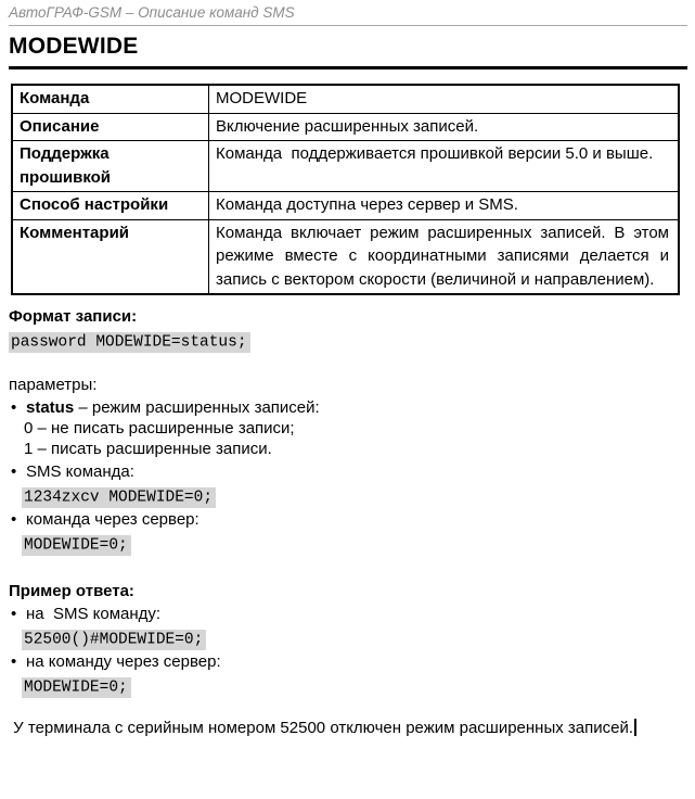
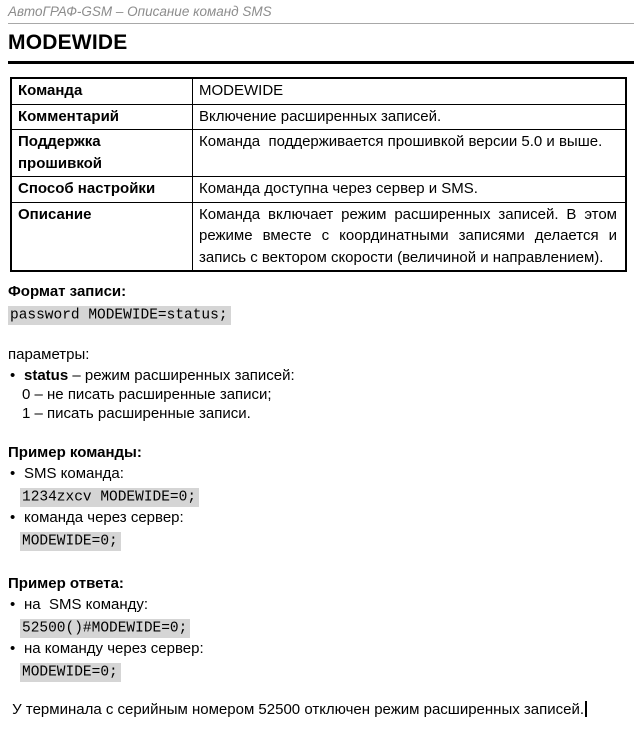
  АвтоГРАФ-GSM – Описание команд SMS
  MODEWIDE
  Команда	MODEWIDE
- Описание	Включение расширенных записей.
+ Комментарий	Включение расширенных записей.
  Поддержка прошивкой	Команда поддерживается прошивкой версии 5.0 и выше.
  Способ настройки	Команда доступна через сервер и SMS.
- Комментарий	Команда включает режим расширенных записей. В этом режиме вместе с координатными записями делается и запись с вектором скорости (величиной и направлением).
+ Описание	Команда включает режим расширенных записей. В этом режиме вместе с координатными записями делается и запись с вектором скорости (величиной и направлением).
  Формат записи:
  password MODEWIDE=status;
  параметры:
  •
  status – режим расширенных записей:
  0 – не писать расширенные записи;
  1 – писать расширенные записи.
+ Пример команды:
  •
  SMS команда:
  1234zxcv MODEWIDE=0;
  •
  команда через сервер:
  MODEWIDE=0;
  Пример ответа:
  •
  на SMS команду:
  52500()#MODEWIDE=0;
  •
  на команду через сервер:
  MODEWIDE=0;
  У терминала с серийным номером 52500 отключен режим расширенных записей.
